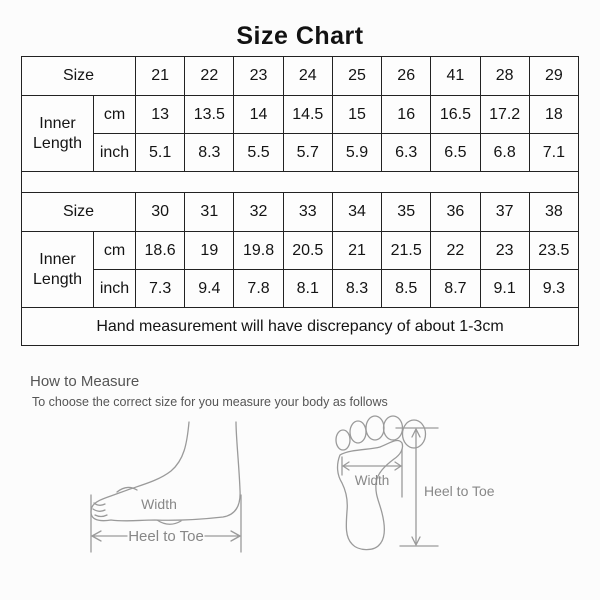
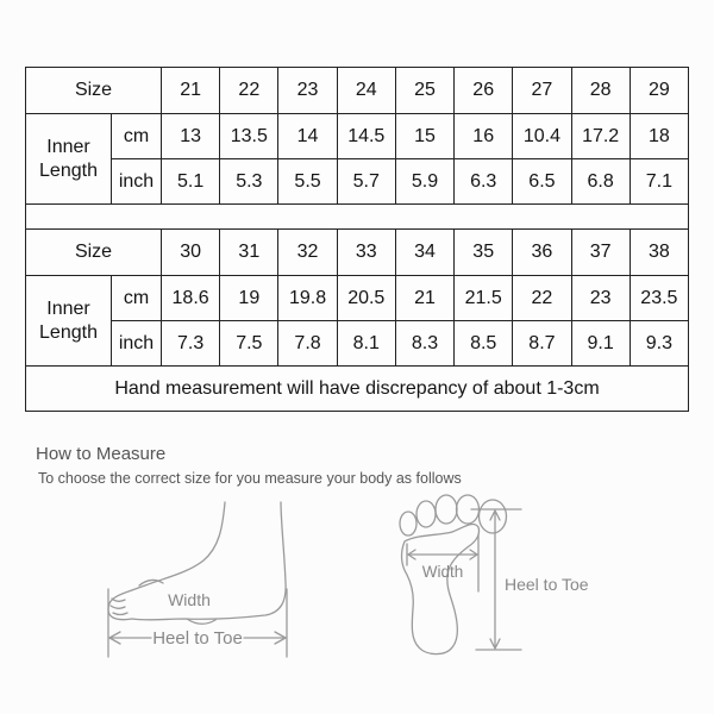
- Size Chart
- Size	21	22	23	24	25	26	41	28	29
+ Size	21	22	23	24	25	26	27	28	29
- Inner Length	cm	13	13.5	14	14.5	15	16	16.5	17.2	18
+ Inner Length	cm	13	13.5	14	14.5	15	16	10.4	17.2	18
- inch	5.1	8.3	5.5	5.7	5.9	6.3	6.5	6.8	7.1
+ inch	5.1	5.3	5.5	5.7	5.9	6.3	6.5	6.8	7.1
  Size	30	31	32	33	34	35	36	37	38
  Inner Length	cm	18.6	19	19.8	20.5	21	21.5	22	23	23.5
- inch	7.3	9.4	7.8	8.1	8.3	8.5	8.7	9.1	9.3
+ inch	7.3	7.5	7.8	8.1	8.3	8.5	8.7	9.1	9.3
  Hand measurement will have discrepancy of about 1-3cm
  How to Measure
  To choose the correct size for you measure your body as follows
  Width
  Heel to Toe
  Width
  Heel to Toe
